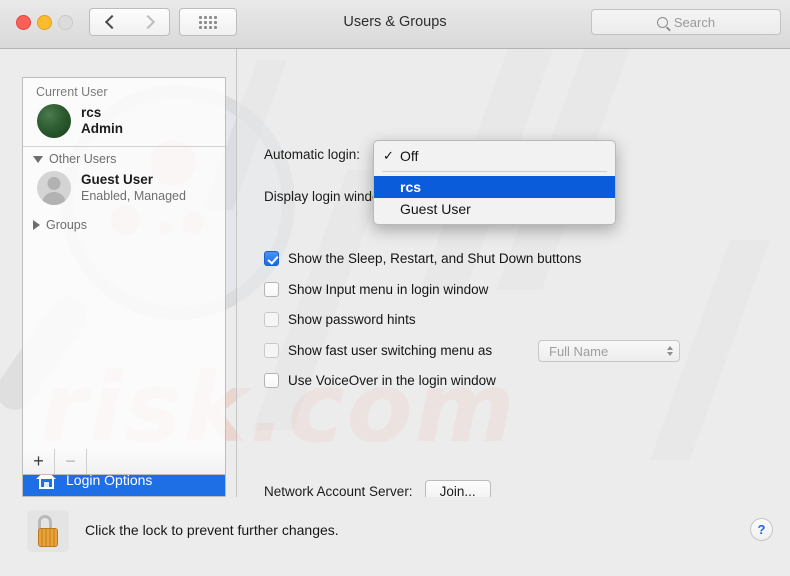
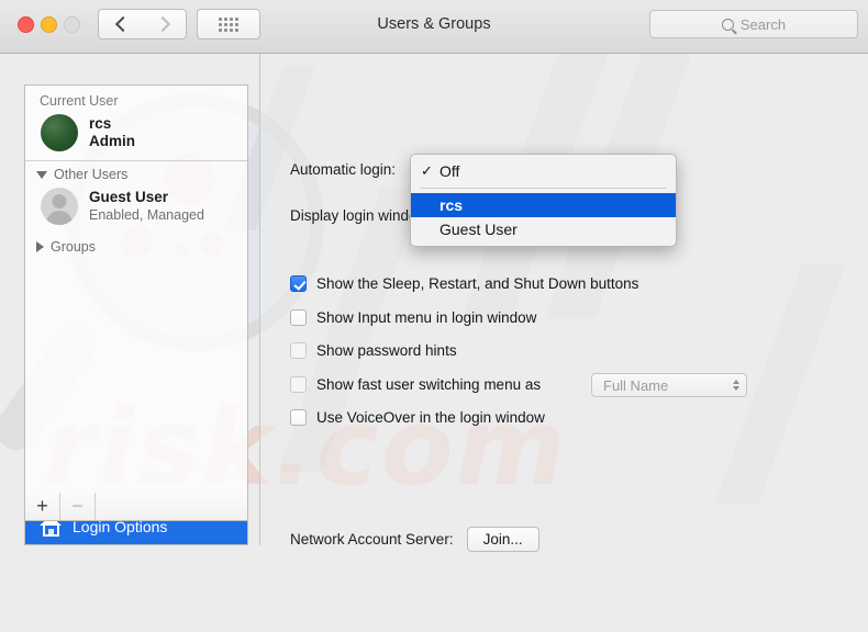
  risk.com
  Users & Groups
  Search
  Current User
  rcs
  Admin
  Other Users
  Guest User
  Enabled, Managed
  Groups
  Login Options
  Automatic login:
  Display login wind
  ✓
  Off
  rcs
  Guest User
  Show the Sleep, Restart, and Shut Down buttons
  Show Input menu in login window
  Show password hints
  Show fast user switching menu as
  Use VoiceOver in the login window
  Full Name
  Network Account Server:
  Join...
  +
  −
- Click the lock to prevent further changes.
- ?
